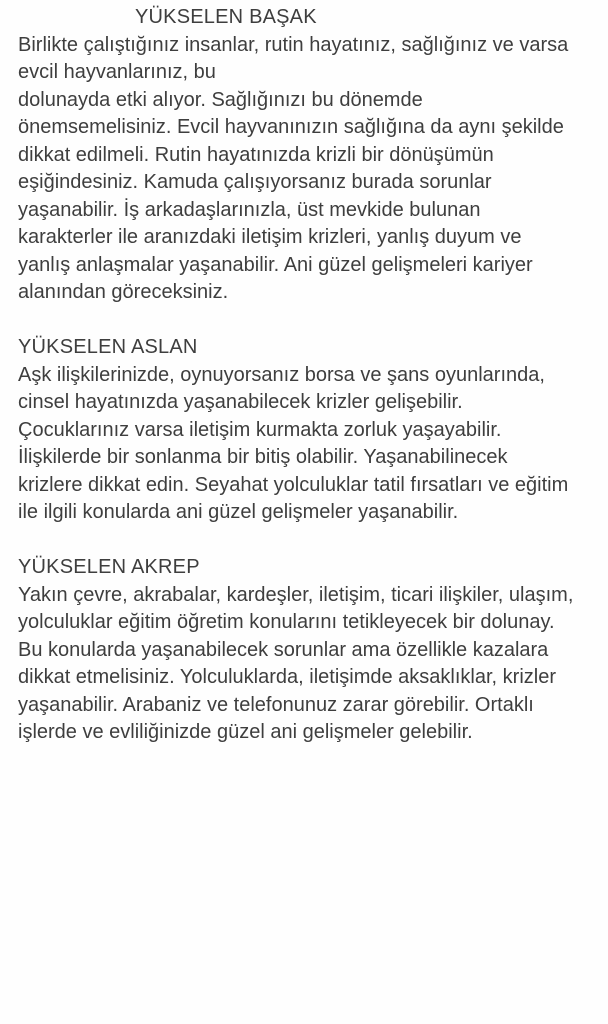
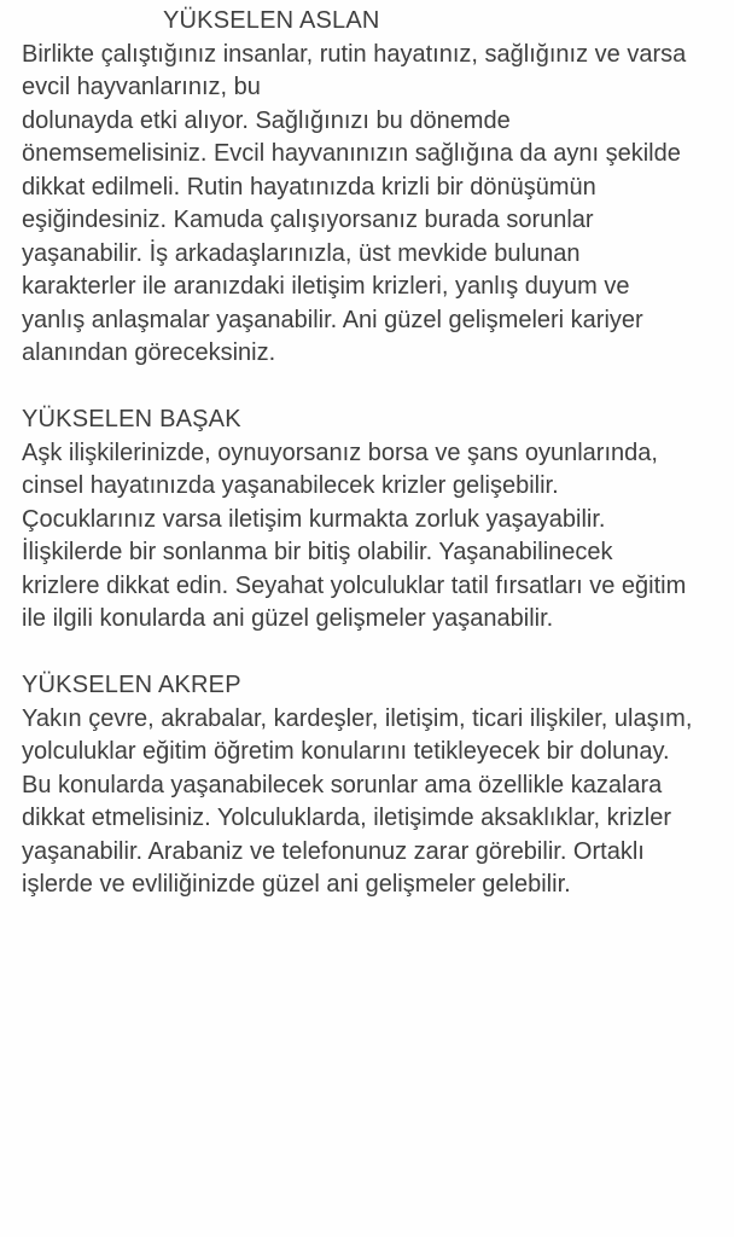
- YÜKSELEN BAŞAK
+ YÜKSELEN ASLAN
  Birlikte çalıştığınız insanlar, rutin hayatınız, sağlığınız ve varsa
  evcil hayvanlarınız, bu
  dolunayda etki alıyor. Sağlığınızı bu dönemde
  önemsemelisiniz. Evcil hayvanınızın sağlığına da aynı şekilde
  dikkat edilmeli. Rutin hayatınızda krizli bir dönüşümün
  eşiğindesiniz. Kamuda çalışıyorsanız burada sorunlar
  yaşanabilir. İş arkadaşlarınızla, üst mevkide bulunan
  karakterler ile aranızdaki iletişim krizleri, yanlış duyum ve
  yanlış anlaşmalar yaşanabilir. Ani güzel gelişmeleri kariyer
  alanından göreceksiniz.
- YÜKSELEN ASLAN
+ YÜKSELEN BAŞAK
  Aşk ilişkilerinizde, oynuyorsanız borsa ve şans oyunlarında,
  cinsel hayatınızda yaşanabilecek krizler gelişebilir.
  Çocuklarınız varsa iletişim kurmakta zorluk yaşayabilir.
  İlişkilerde bir sonlanma bir bitiş olabilir. Yaşanabilinecek
  krizlere dikkat edin. Seyahat yolculuklar tatil fırsatları ve eğitim
  ile ilgili konularda ani güzel gelişmeler yaşanabilir.
  YÜKSELEN AKREP
  Yakın çevre, akrabalar, kardeşler, iletişim, ticari ilişkiler, ulaşım,
  yolculuklar eğitim öğretim konularını tetikleyecek bir dolunay.
  Bu konularda yaşanabilecek sorunlar ama özellikle kazalara
  dikkat etmelisiniz. Yolculuklarda, iletişimde aksaklıklar, krizler
  yaşanabilir. Arabaniz ve telefonunuz zarar görebilir. Ortaklı
  işlerde ve evliliğinizde güzel ani gelişmeler gelebilir.
